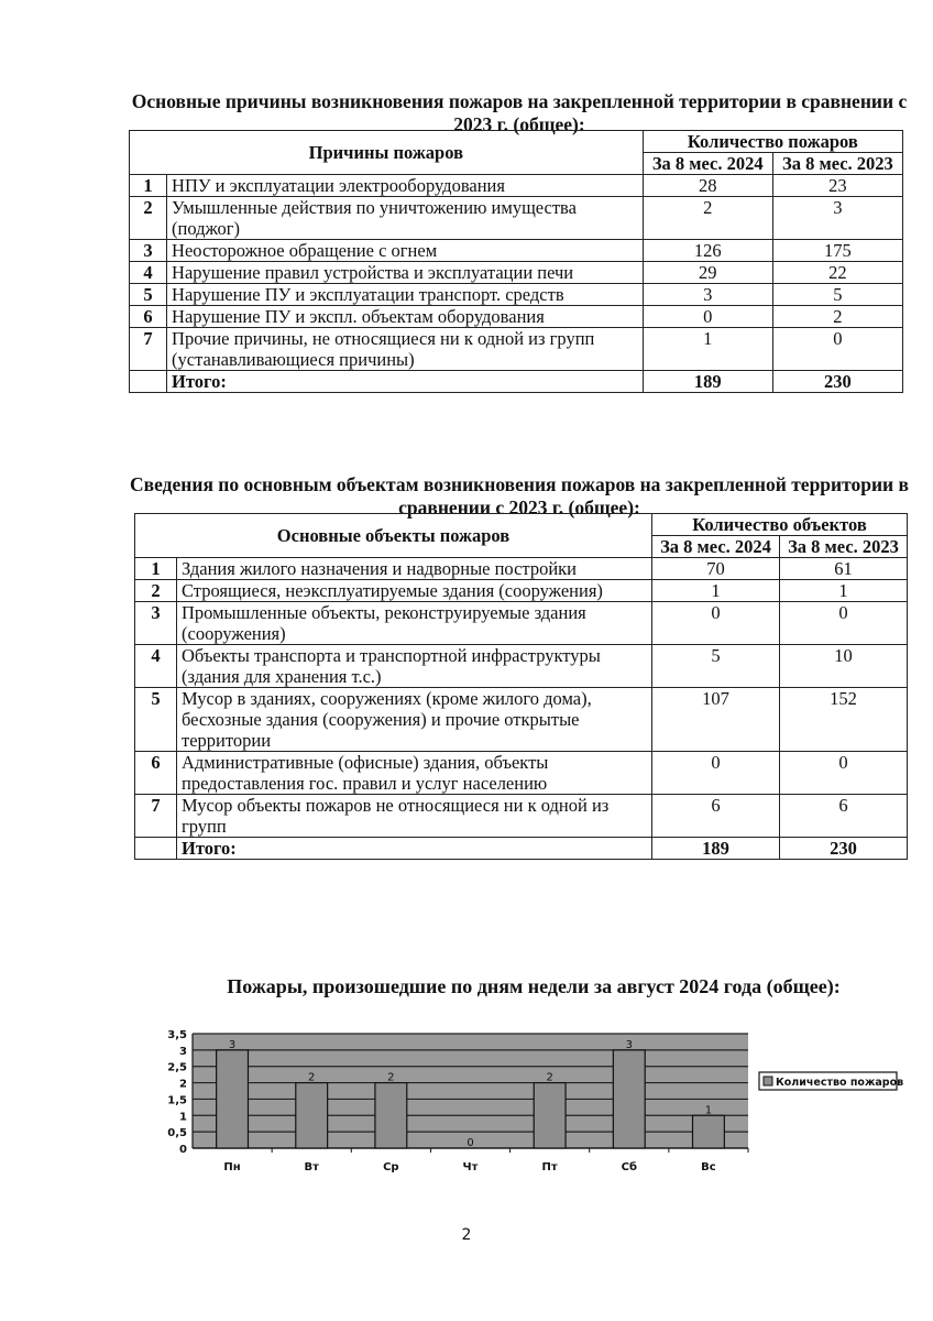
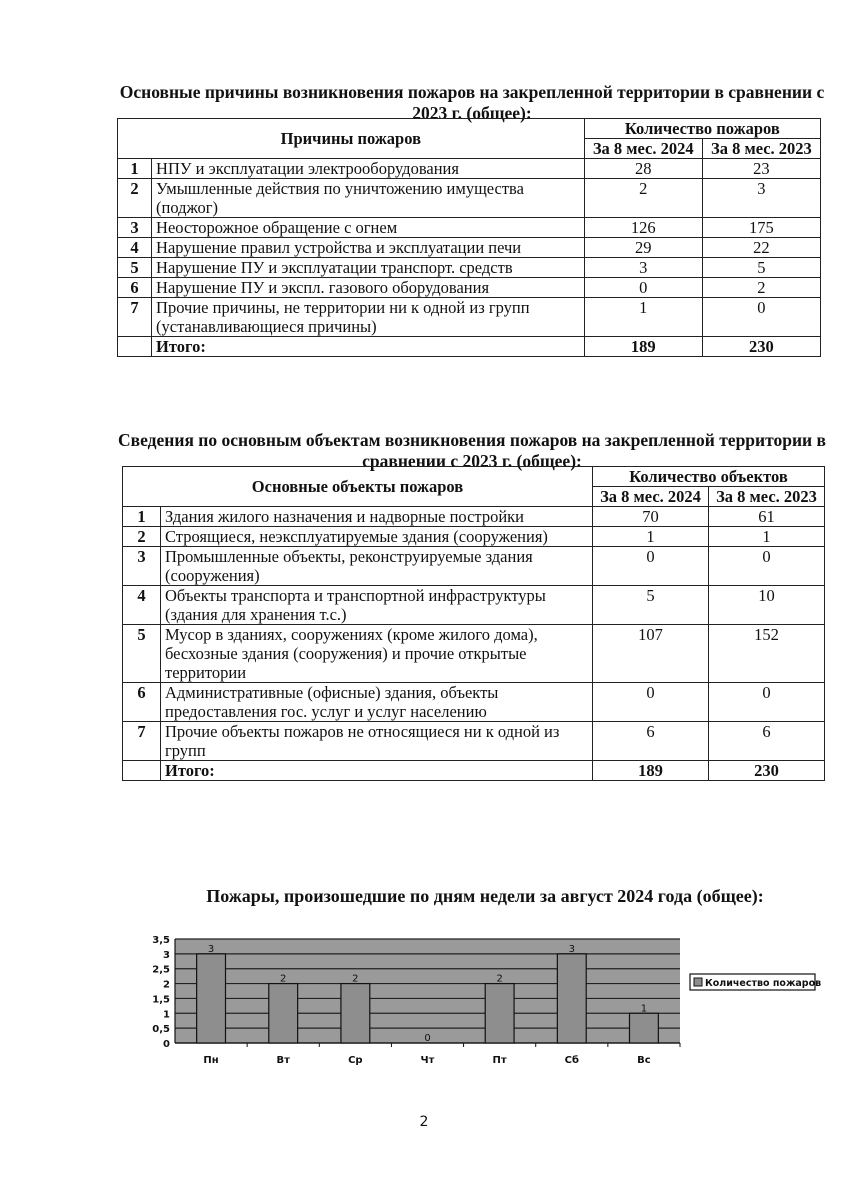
  Основные причины возникновения пожаров на закрепленной территории в сравнении с 2023 г. (общее):
  Причины пожаров	Количество пожаров
  За 8 мес. 2024	За 8 мес. 2023
  1	НПУ и эксплуатации электрооборудования	28	23
  2	Умышленные действия по уничтожению имущества (поджог)	2	3
  3	Неосторожное обращение с огнем	126	175
  4	Нарушение правил устройства и эксплуатации печи	29	22
  5	Нарушение ПУ и эксплуатации транспорт. средств	3	5
- 6	Нарушение ПУ и экспл. объектам оборудования	0	2
+ 6	Нарушение ПУ и экспл. газового оборудования	0	2
- 7	Прочие причины, не относящиеся ни к одной из групп (устанавливающиеся причины)	1	0
+ 7	Прочие причины, не территории ни к одной из групп (устанавливающиеся причины)	1	0
  	Итого:	189	230
  Сведения по основным объектам возникновения пожаров на закрепленной территории в сравнении с 2023 г. (общее):
  Основные объекты пожаров	Количество объектов
  За 8 мес. 2024	За 8 мес. 2023
  1	Здания жилого назначения и надворные постройки	70	61
  2	Строящиеся, неэксплуатируемые здания (сооружения)	1	1
  3	Промышленные объекты, реконструируемые здания (сооружения)	0	0
  4	Объекты транспорта и транспортной инфраструктуры (здания для хранения т.с.)	5	10
  5	Мусор в зданиях, сооружениях (кроме жилого дома), бесхозные здания (сооружения) и прочие открытые территории	107	152
- 6	Административные (офисные) здания, объекты предоставления гос. правил и услуг населению	0	0
+ 6	Административные (офисные) здания, объекты предоставления гос. услуг и услуг населению	0	0
- 7	Мусор объекты пожаров не относящиеся ни к одной из групп	6	6
+ 7	Прочие объекты пожаров не относящиеся ни к одной из групп	6	6
  	Итого:	189	230
  Пожары, произошедшие по дням недели за август 2024 года (общее):
  0
  0,5
  1
  1,5
  2
  2,5
  3
  3,5
  3
  Пн
  2
  Вт
  2
  Ср
  0
  Чт
  2
  Пт
  3
  Сб
  1
  Вс
  Количество пожаров
  2
